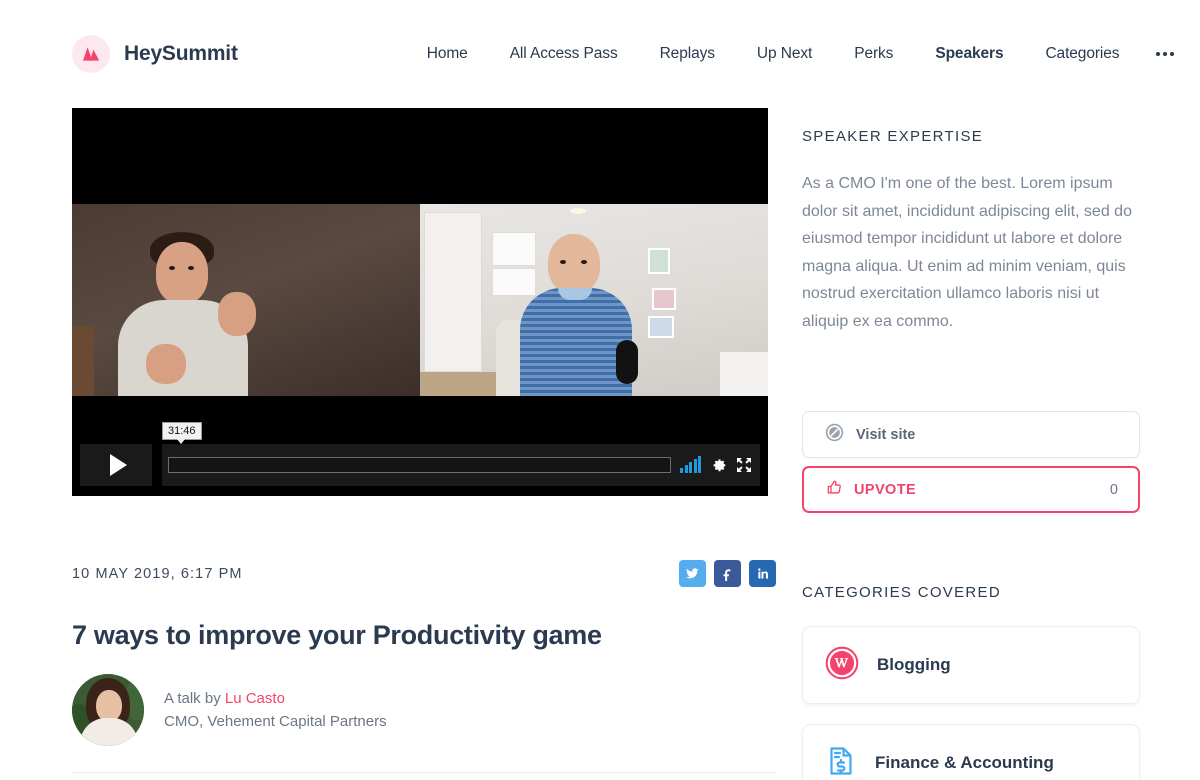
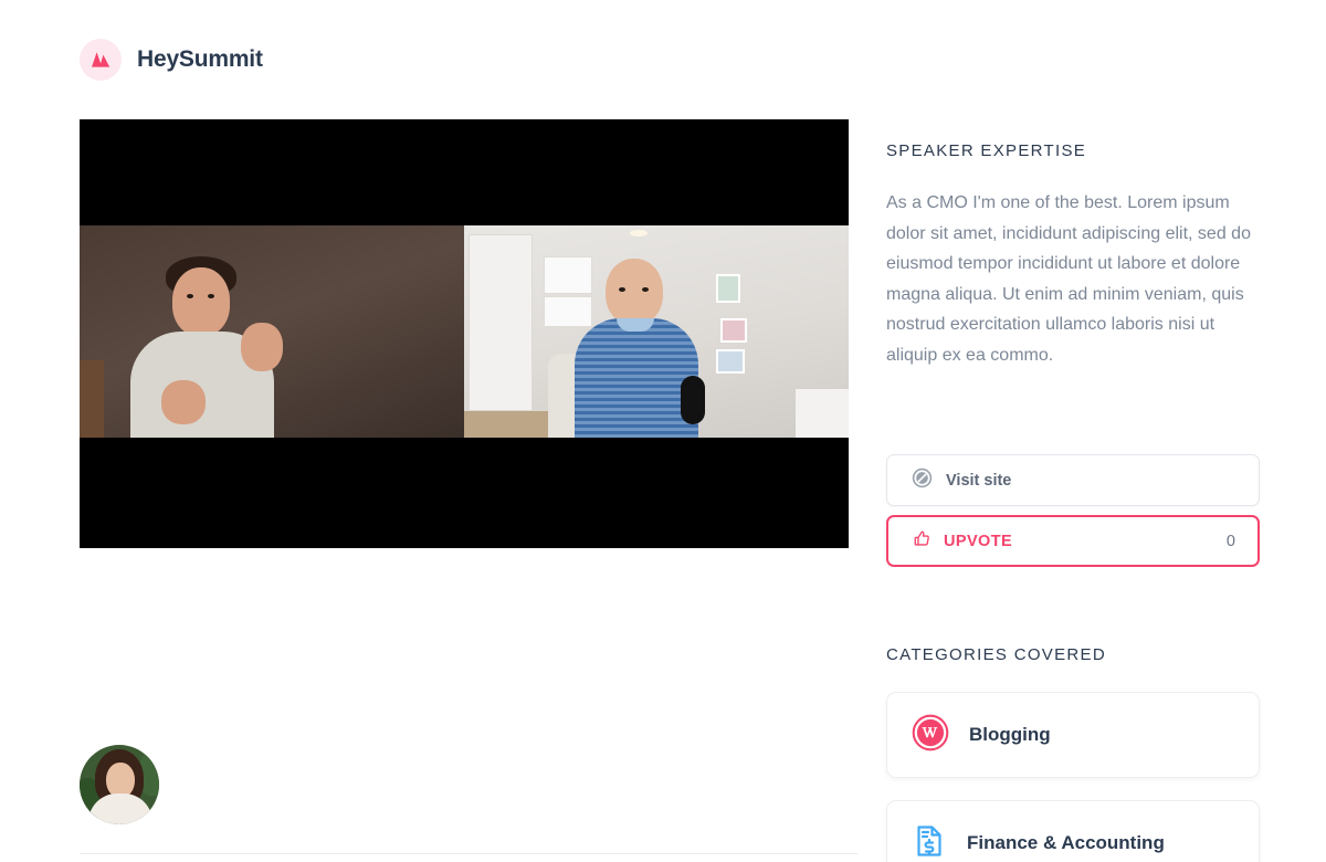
  HeySummit
- Home
- All Access Pass
- Replays
- Up Next
- Perks
- Speakers
- Categories
- 31:46
- 10 MAY 2019, 6:17 PM
- 7 ways to improve your Productivity game
- A talk by Lu Casto
- CMO, Vehement Capital Partners
  SPEAKER EXPERTISE
  As a CMO I'm one of the best. Lorem ipsum dolor sit amet, incididunt adipiscing elit, sed do eiusmod tempor incididunt ut labore et dolore magna aliqua. Ut enim ad minim veniam, quis nostrud exercitation ullamco laboris nisi ut aliquip ex ea commo.
  Visit site
  UPVOTE
  0
  CATEGORIES COVERED
  Blogging
  Finance & Accounting
